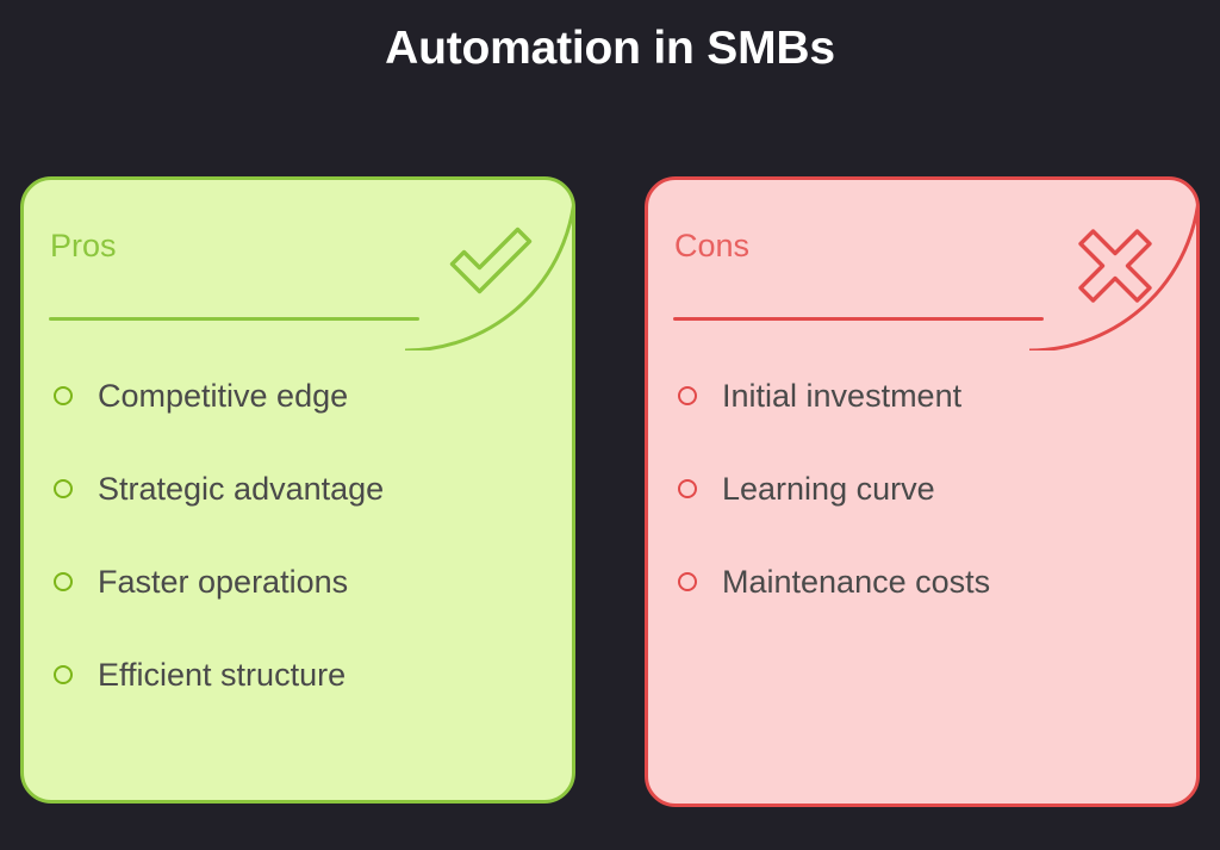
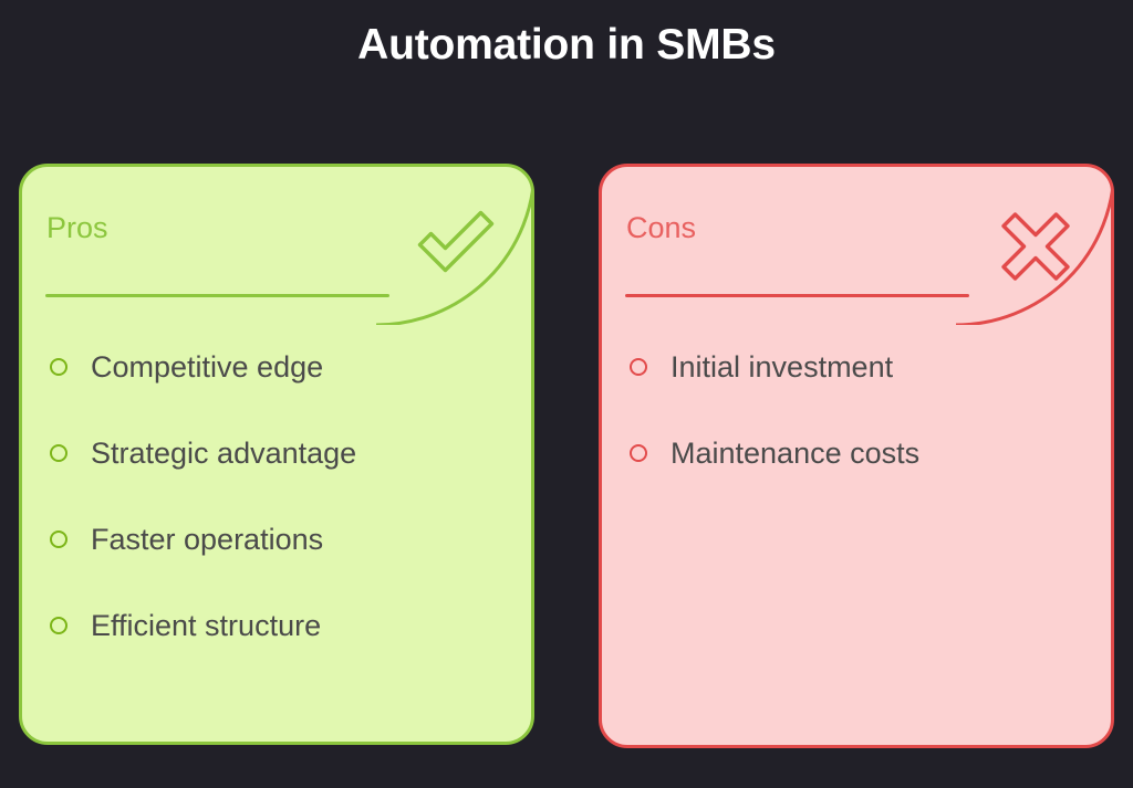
  Automation in SMBs
  Pros
  Competitive edge
  Strategic advantage
  Faster operations
  Efficient structure
  Cons
  Initial investment
- Learning curve
  Maintenance costs
